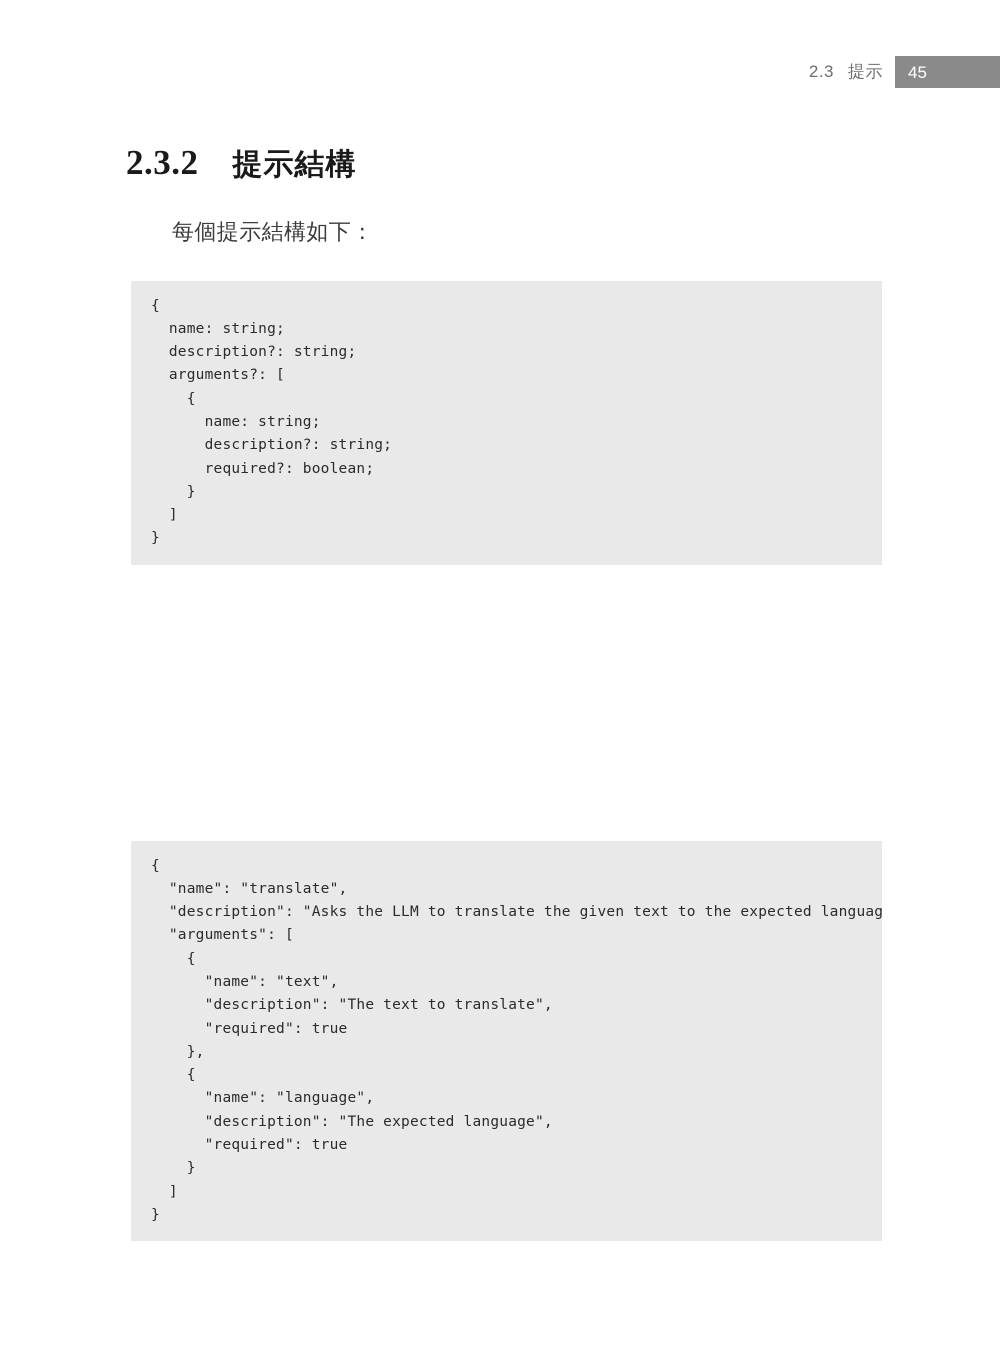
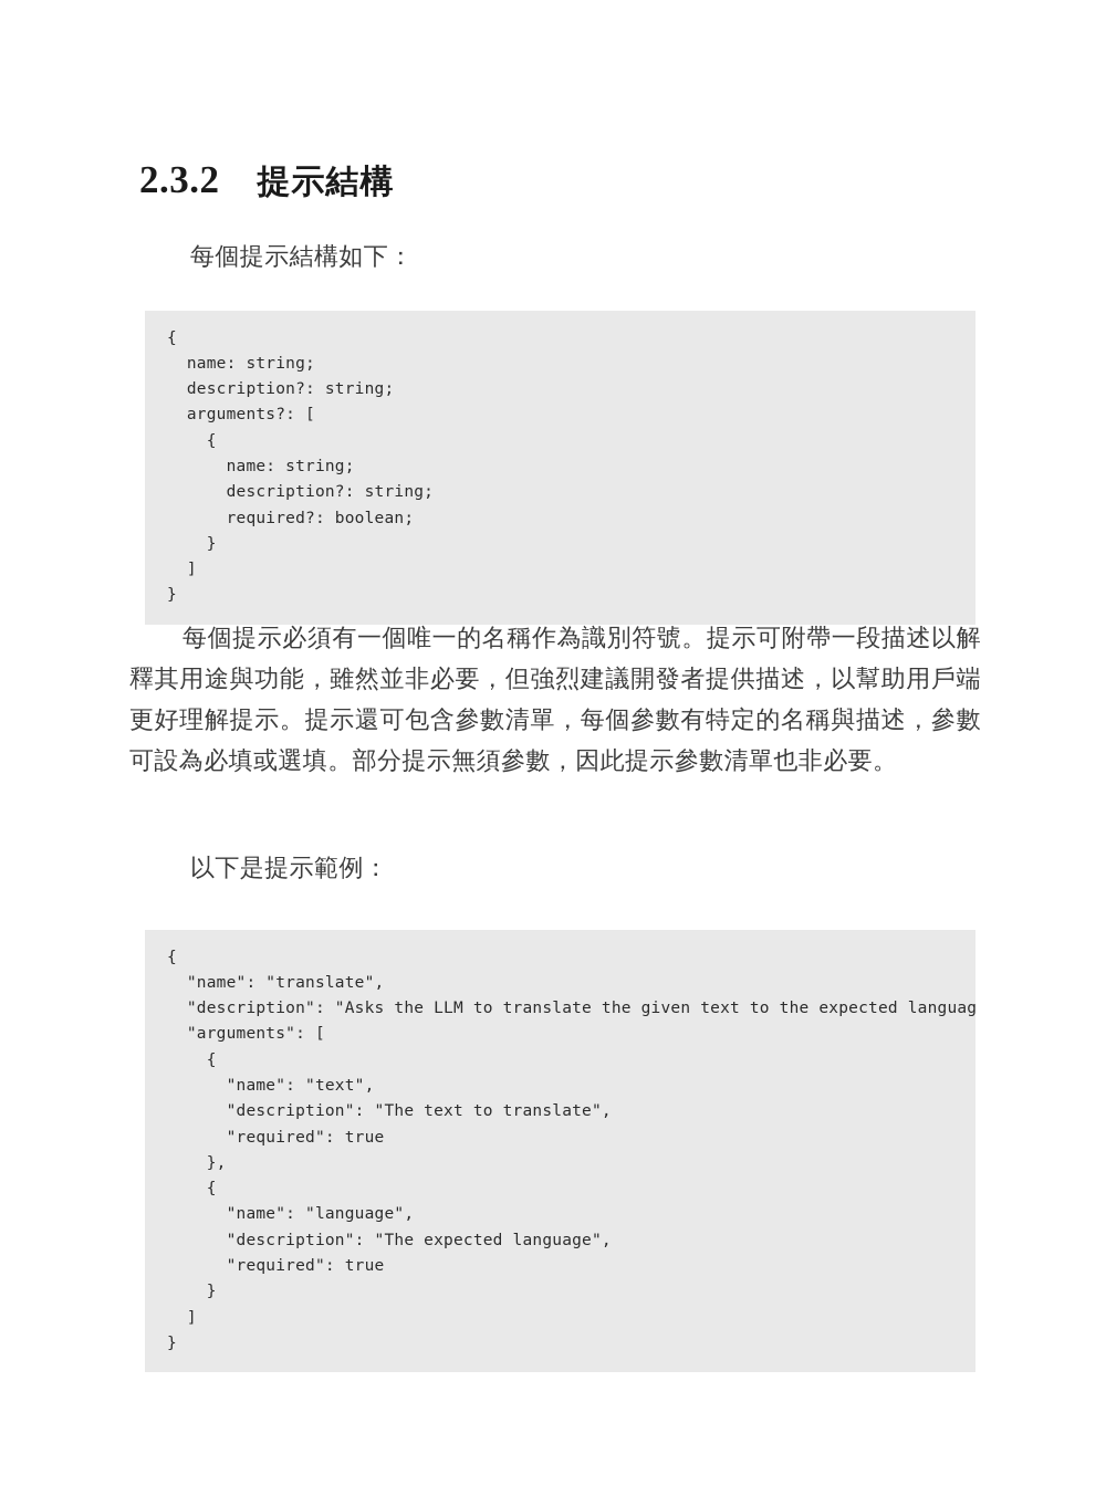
- 2.3 提示
- 45
  2.3.2
  提示結構
  每個提示結構如下：
  {
  name: string;
  description?: string;
  arguments?: [
  {
  name: string;
  description?: string;
  required?: boolean;
  }
  ]
  }
+ 每個提示必須有一個唯一的名稱作為識別符號。提示可附帶一段描述以解釋其用途與功能，雖然並非必要，但強烈建議開發者提供描述，以幫助用戶端更好理解提示。提示還可包含參數清單，每個參數有特定的名稱與描述，參數可設為必填或選填。部分提示無須參數，因此提示參數清單也非必要。
+ 以下是提示範例：
  {
  "name": "translate",
  "description": "Asks the LLM to translate the given text to the expected languag
  "arguments": [
  {
  "name": "text",
  "description": "The text to translate",
  "required": true
  },
  {
  "name": "language",
  "description": "The expected language",
  "required": true
  }
  ]
  }
